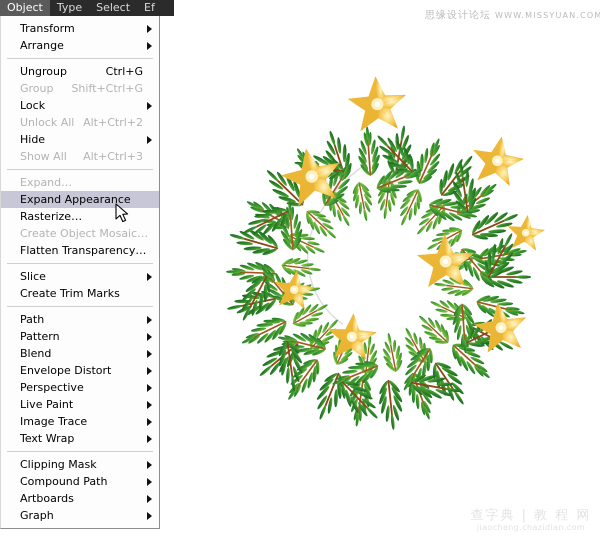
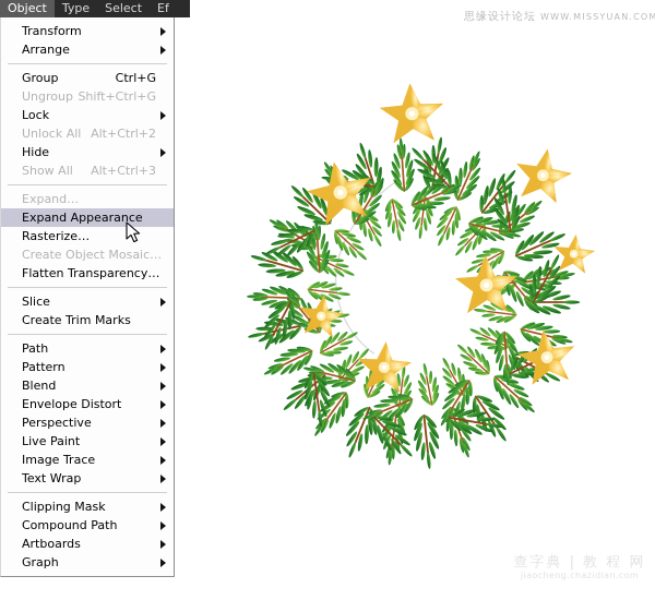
  思缘设计论坛 WWW.MISSYUAN.COM
  查字典 | 教 程 网
  jiaocheng.chazidian.com
  Object
  Type
  Select
  Ef
  Transform
  Arrange
- Ungroup
+ Group
  Ctrl+G
- Group
+ Ungroup
  Shift+Ctrl+G
  Lock
  Unlock All
  Alt+Ctrl+2
  Hide
  Show All
  Alt+Ctrl+3
  Expand…
  Expand Appearance
  Rasterize…
  Create Object Mosaic…
  Flatten Transparency…
  Slice
  Create Trim Marks
  Path
  Pattern
  Blend
  Envelope Distort
  Perspective
  Live Paint
  Image Trace
  Text Wrap
  Clipping Mask
  Compound Path
  Artboards
  Graph
